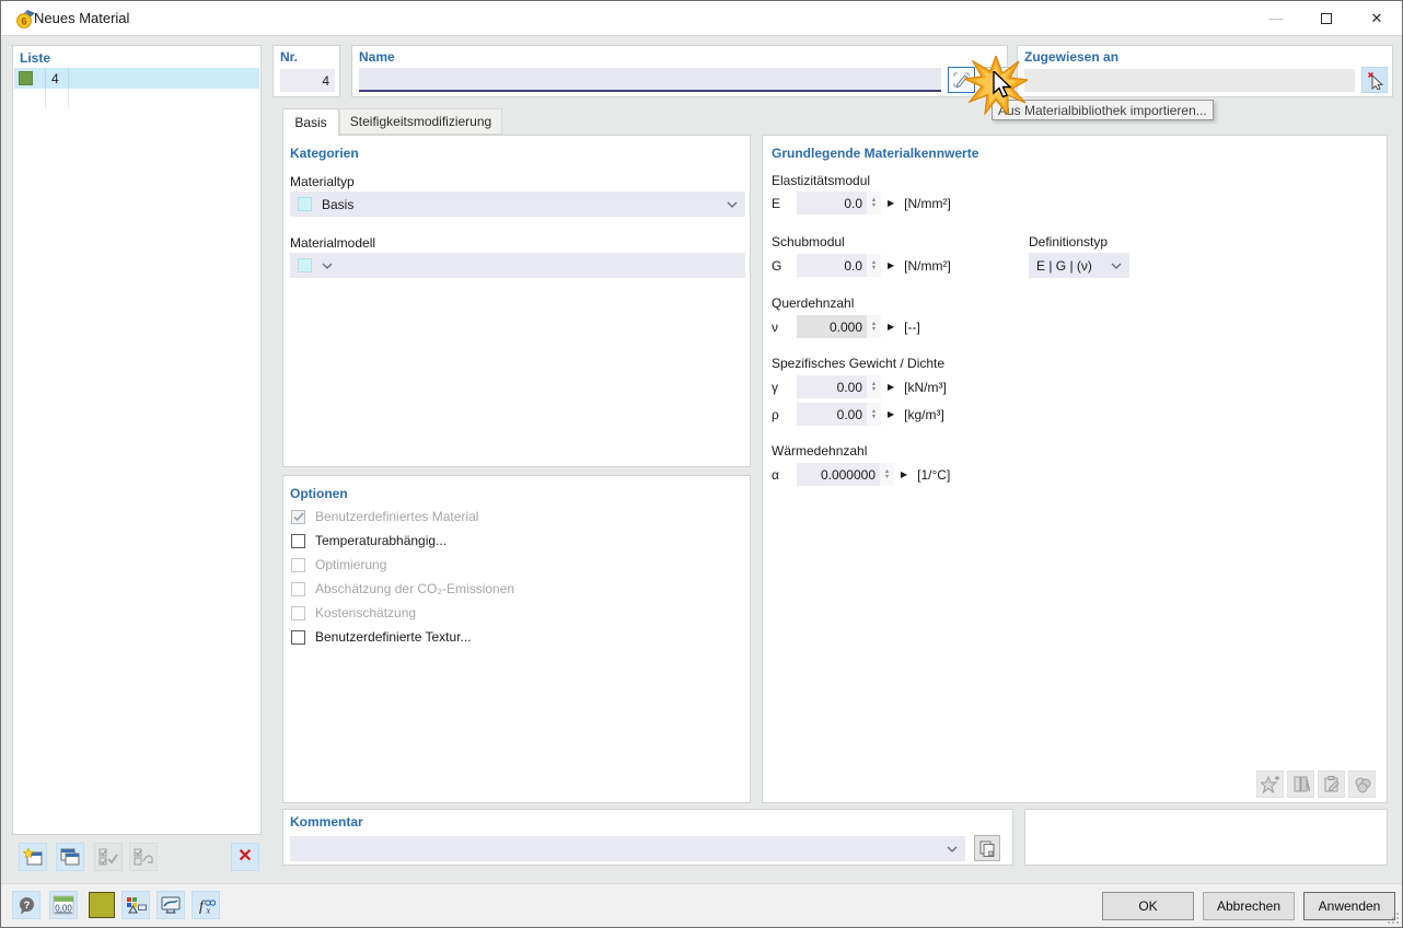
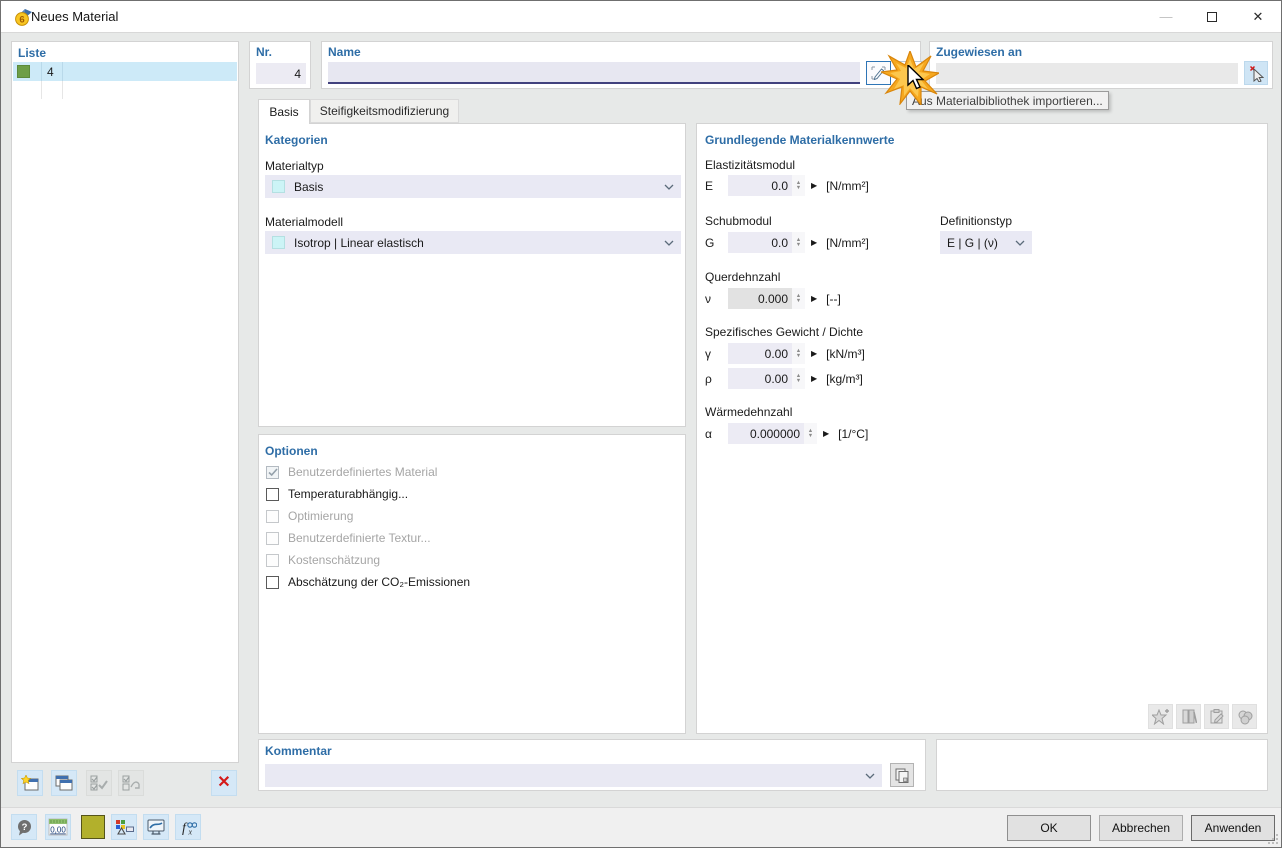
  6
  Neues Material
  —
  ✕
  Liste
  4
  ✕
  Nr.
  4
  Name
  Aus Materialbibliothek importieren...
  Zugewiesen an
  Basis
  Steifigkeitsmodifizierung
  Kategorien
  Materialtyp
  Basis
  Materialmodell
+ Isotrop | Linear elastisch
  Optionen
  Benutzerdefiniertes Material
  Temperaturabhängig...
  Optimierung
- Abschätzung der CO₂-Emissionen
+ Benutzerdefinierte Textur...
  Kostenschätzung
- Benutzerdefinierte Textur...
+ Abschätzung der CO₂-Emissionen
  Grundlegende Materialkennwerte
  Elastizitätsmodul
  E
  0.0
  ▶
  [N/mm²]
  Schubmodul
  Definitionstyp
  G
  0.0
  ▶
  [N/mm²]
  E | G | (ν)
  Querdehnzahl
  ν
  0.000
  ▶
  [--]
  Spezifisches Gewicht / Dichte
  γ
  0.00
  ▶
  [kN/m³]
  ρ
  0.00
  ▶
  [kg/m³]
  Wärmedehnzahl
  α
  0.000000
  ▶
  [1/°C]
  Kommentar
  ?
  0,00
  f
  x
  OK
  Abbrechen
  Anwenden
